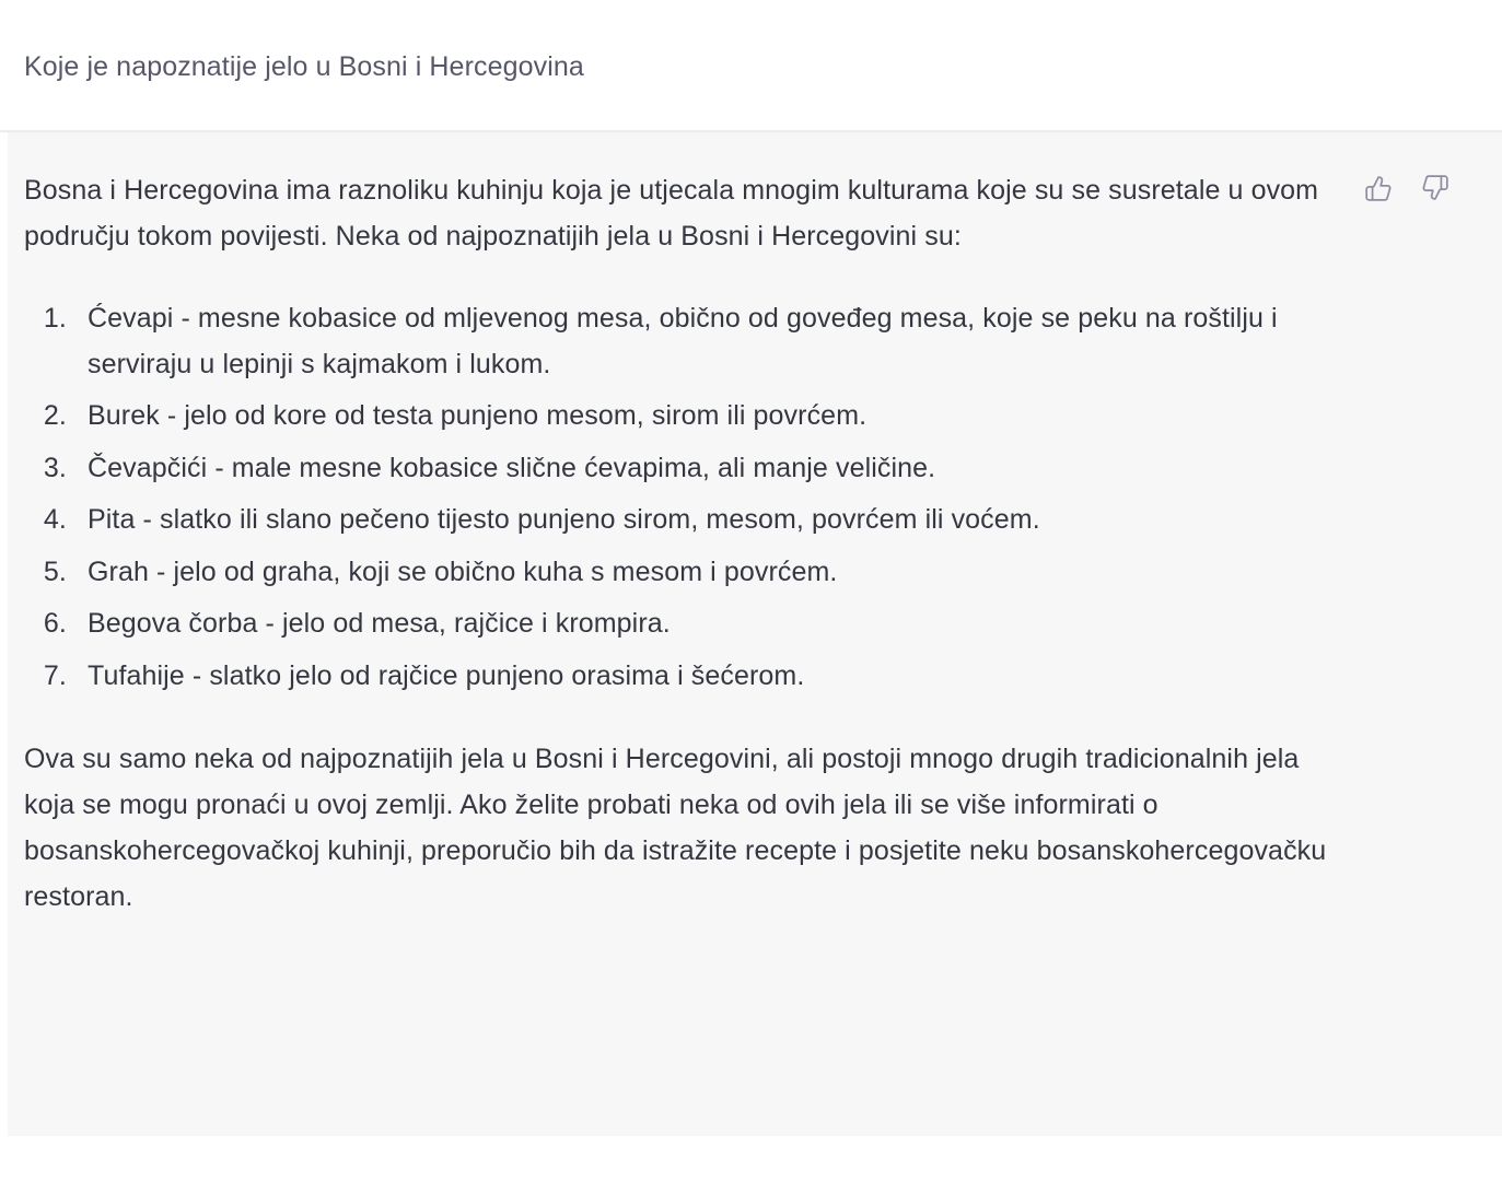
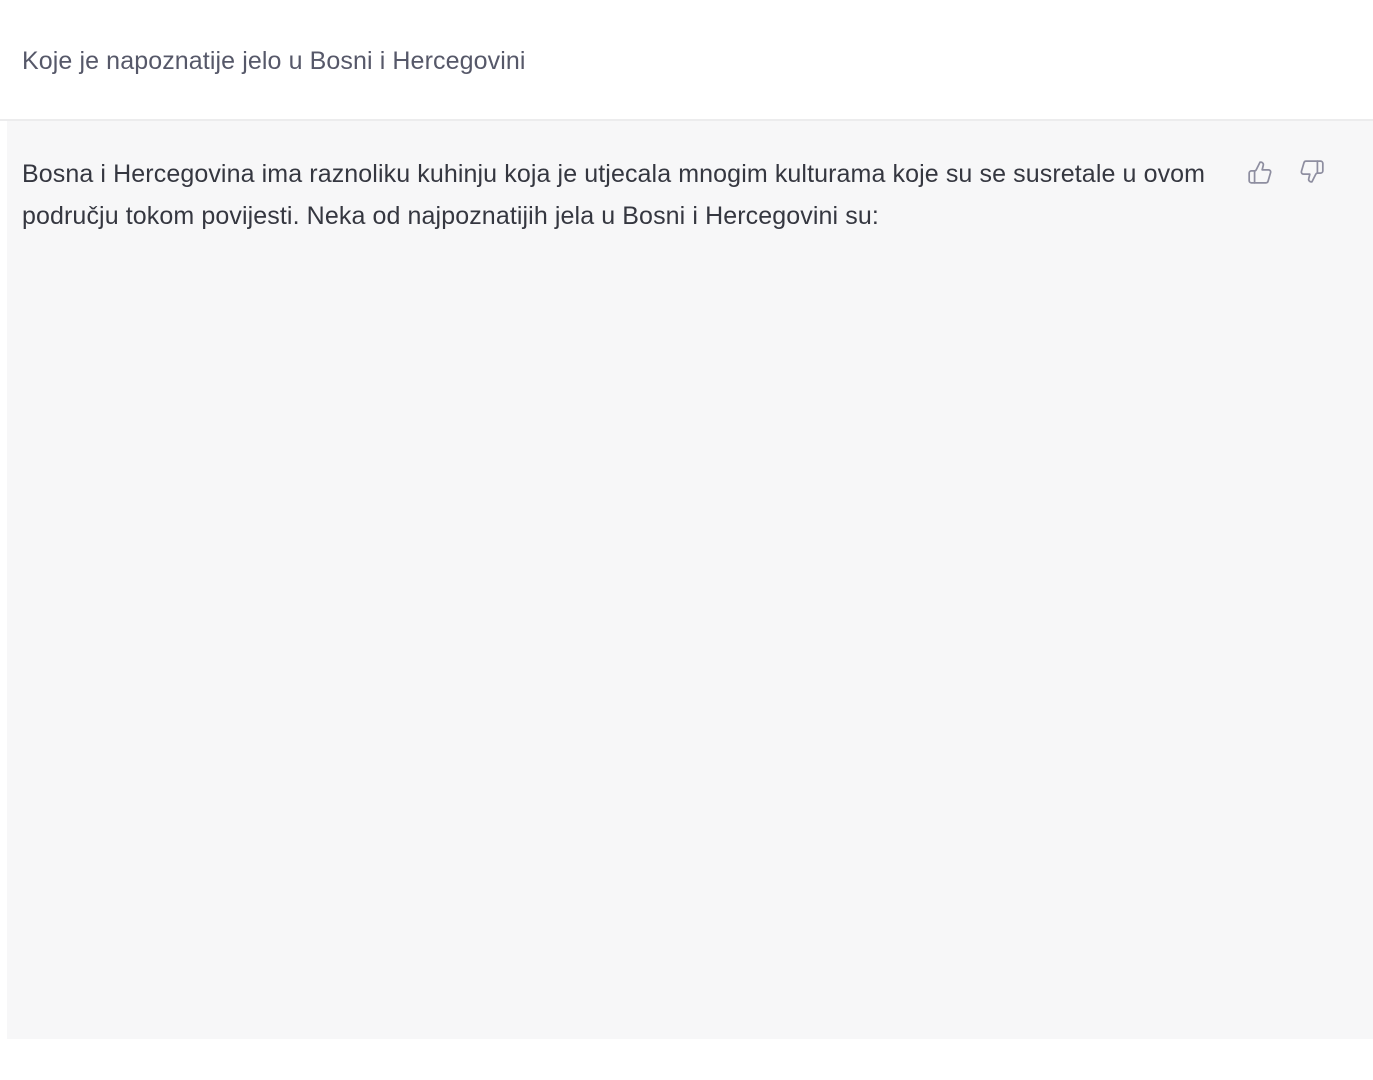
- Koje je napoznatije jelo u Bosni i Hercegovina
+ Koje je napoznatije jelo u Bosni i Hercegovini
  Bosna i Hercegovina ima raznoliku kuhinju koja je utjecala mnogim kulturama koje su se susretale u ovom području tokom povijesti. Neka od najpoznatijih jela u Bosni i Hercegovini su:
- Ćevapi - mesne kobasice od mljevenog mesa, obično od goveđeg mesa, koje se peku na roštilju i serviraju u lepinji s kajmakom i lukom.
- Burek - jelo od kore od testa punjeno mesom, sirom ili povrćem.
- Čevapčići - male mesne kobasice slične ćevapima, ali manje veličine.
- Pita - slatko ili slano pečeno tijesto punjeno sirom, mesom, povrćem ili voćem.
- Grah - jelo od graha, koji se obično kuha s mesom i povrćem.
- Begova čorba - jelo od mesa, rajčice i krompira.
- Tufahije - slatko jelo od rajčice punjeno orasima i šećerom.
- Ova su samo neka od najpoznatijih jela u Bosni i Hercegovini, ali postoji mnogo drugih tradicionalnih jela koja se mogu pronaći u ovoj zemlji. Ako želite probati neka od ovih jela ili se više informirati o bosanskohercegovačkoj kuhinji, preporučio bih da istražite recepte i posjetite neku bosanskohercegovačku restoran.
